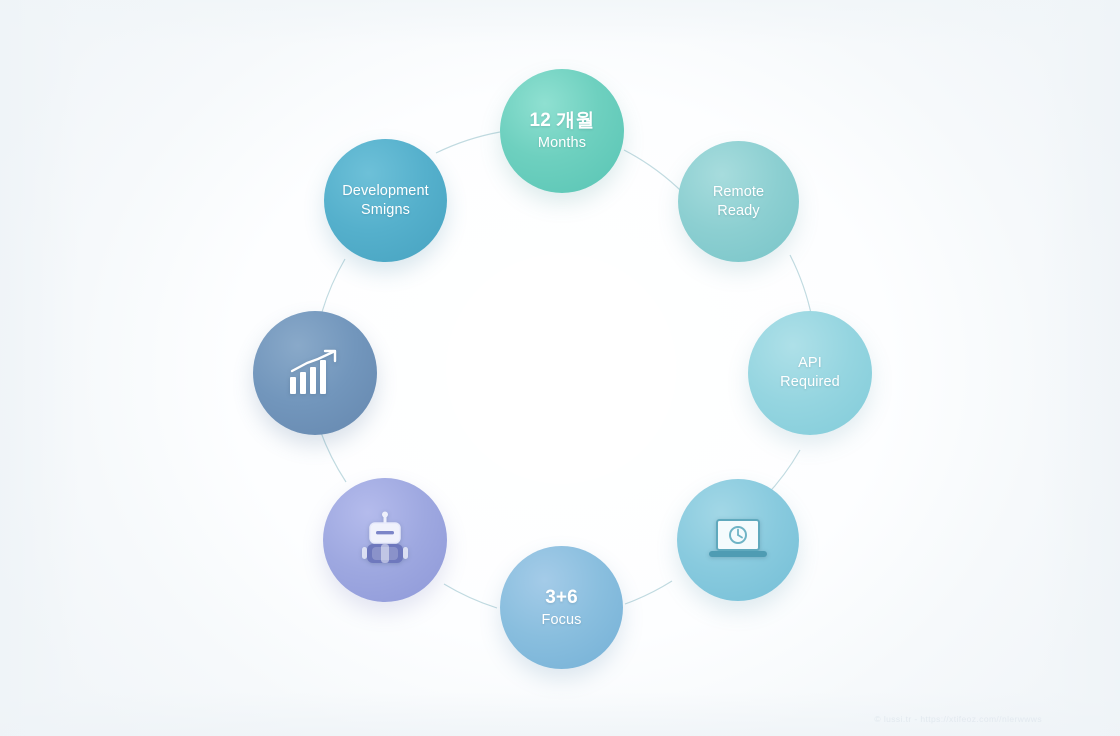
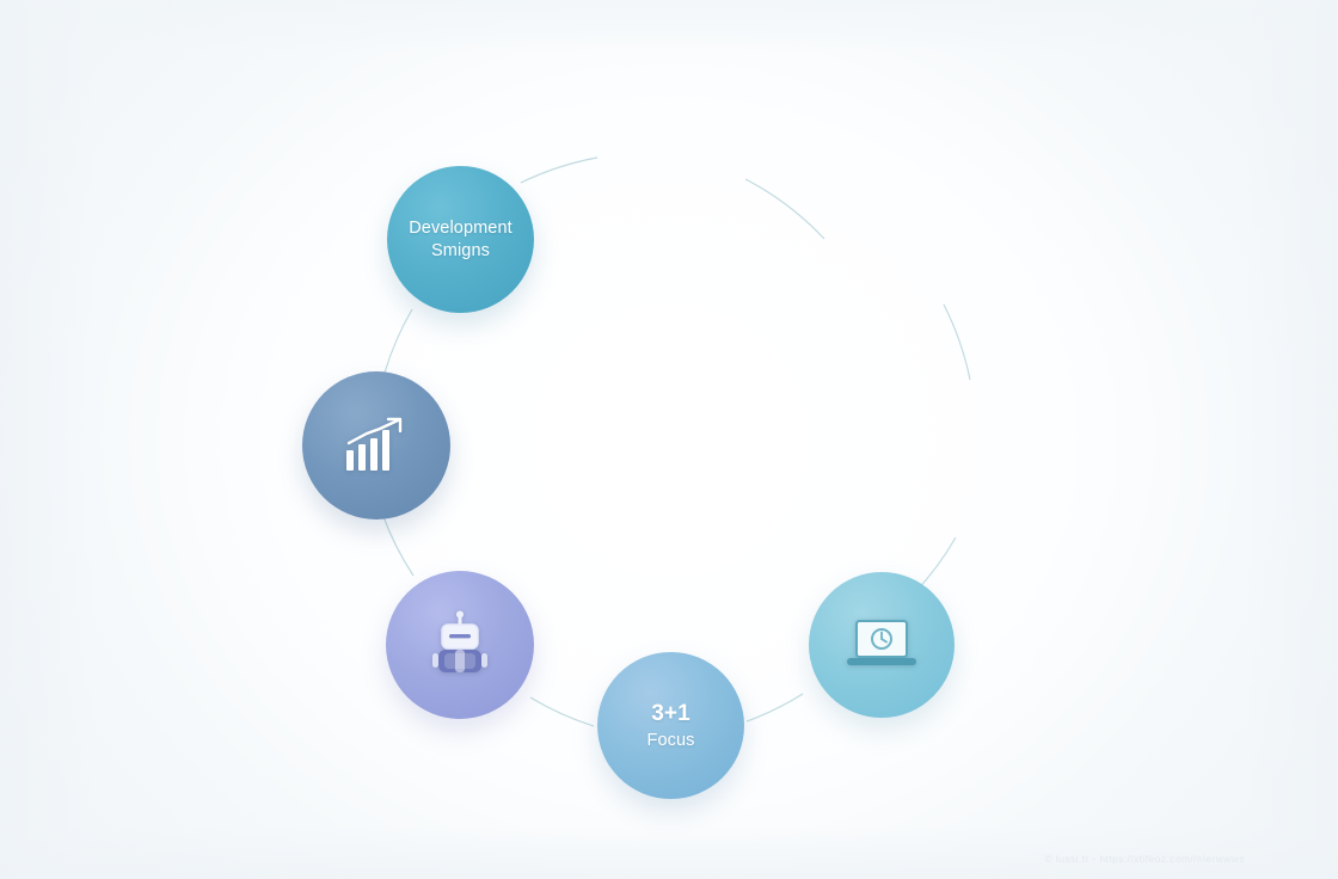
- 12 개월
- Months
- Remote
- Ready
- API
- Required
- 3+6
+ 3+1
  Focus
  Development
  Smigns
